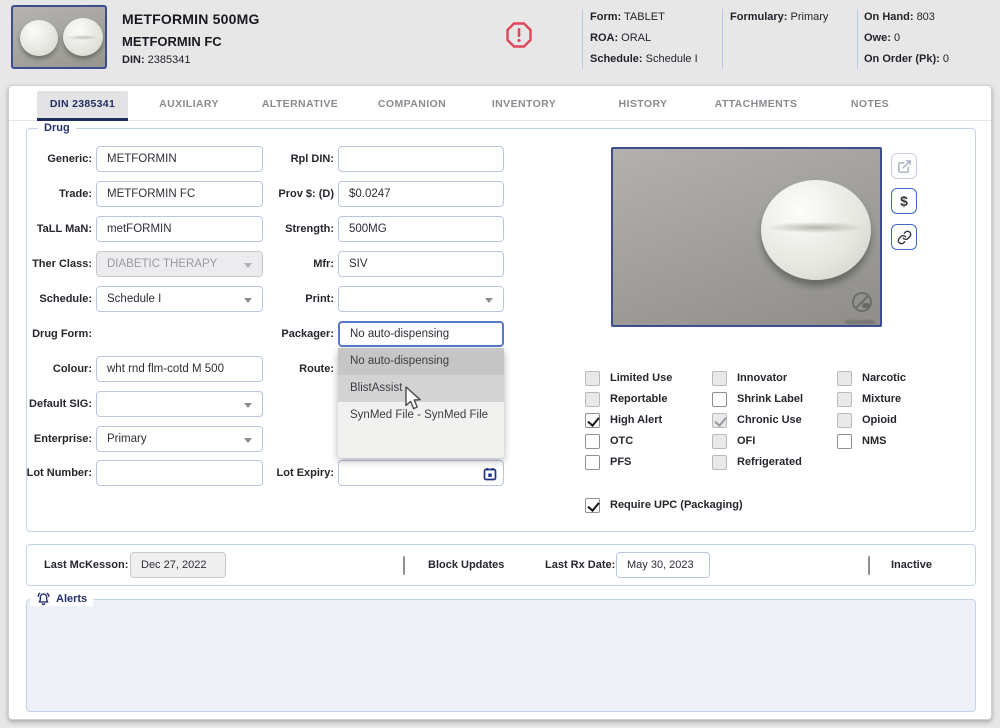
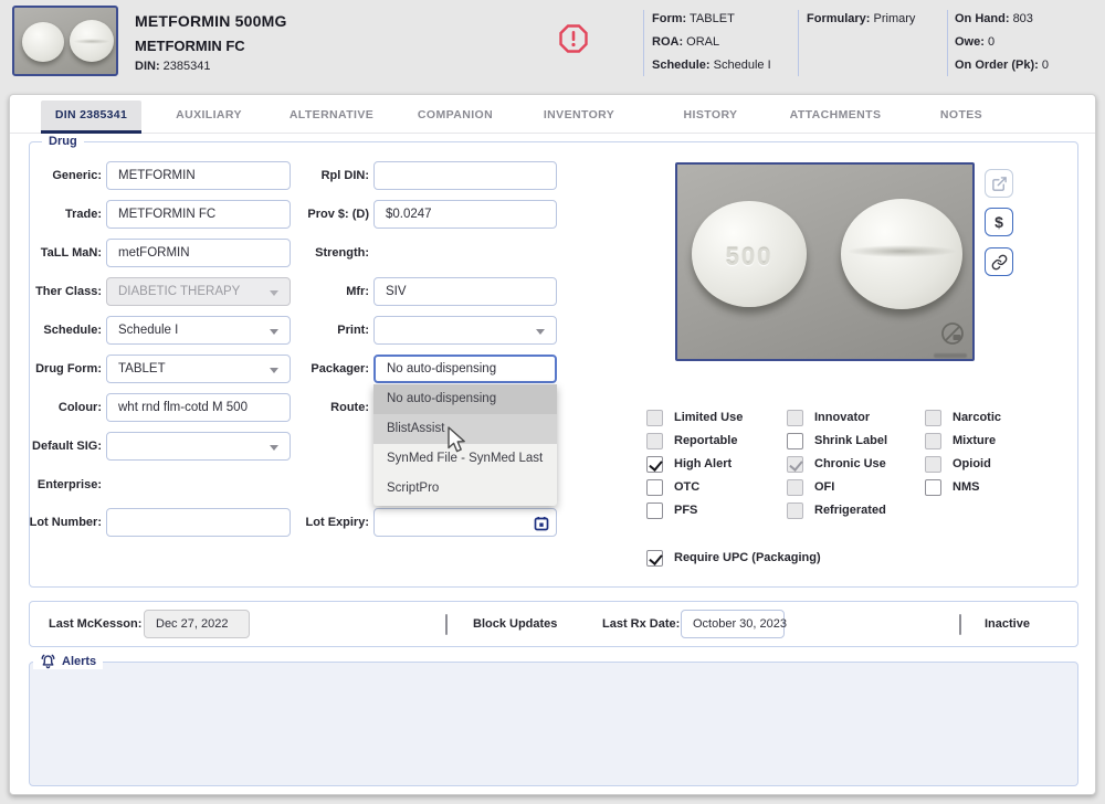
  METFORMIN 500MG
  METFORMIN FC
  DIN: 2385341
  Form: TABLET
  ROA: ORAL
  Schedule: Schedule I
  Formulary: Primary
  On Hand: 803
  Owe: 0
  On Order (Pk): 0
  DIN 2385341
  AUXILIARY
  ALTERNATIVE
  COMPANION
  INVENTORY
  HISTORY
  ATTACHMENTS
  NOTES
  Drug
  Generic:
  METFORMIN
  Trade:
  METFORMIN FC
  TaLL MaN:
  metFORMIN
  Ther Class:
  DIABETIC THERAPY
  Schedule:
  Schedule I
  Drug Form:
+ TABLET
  Colour:
  wht rnd flm-cotd M 500
  Default SIG:
  Enterprise:
- Primary
  Lot Number:
  Rpl DIN:
  Prov $: (D)
  $0.0247
  Strength:
- 500MG
  Mfr:
  SIV
  Print:
  Packager:
  No auto-dispensing
  Route:
  Lot Expiry:
  No auto-dispensing
  BlistAssist
- SynMed File - SynMed File
+ SynMed File - SynMed Last
+ ScriptPro
+ 500
  $
  Limited Use
  Reportable
  High Alert
  OTC
  PFS
  Innovator
  Shrink Label
  Chronic Use
  OFI
  Refrigerated
  Narcotic
  Mixture
  Opioid
  NMS
  Require UPC (Packaging)
  Last McKesson:
  Dec 27, 2022
  Block Updates
  Last Rx Date:
- May 30, 2023
+ October 30, 2023
  Inactive
  Alerts
